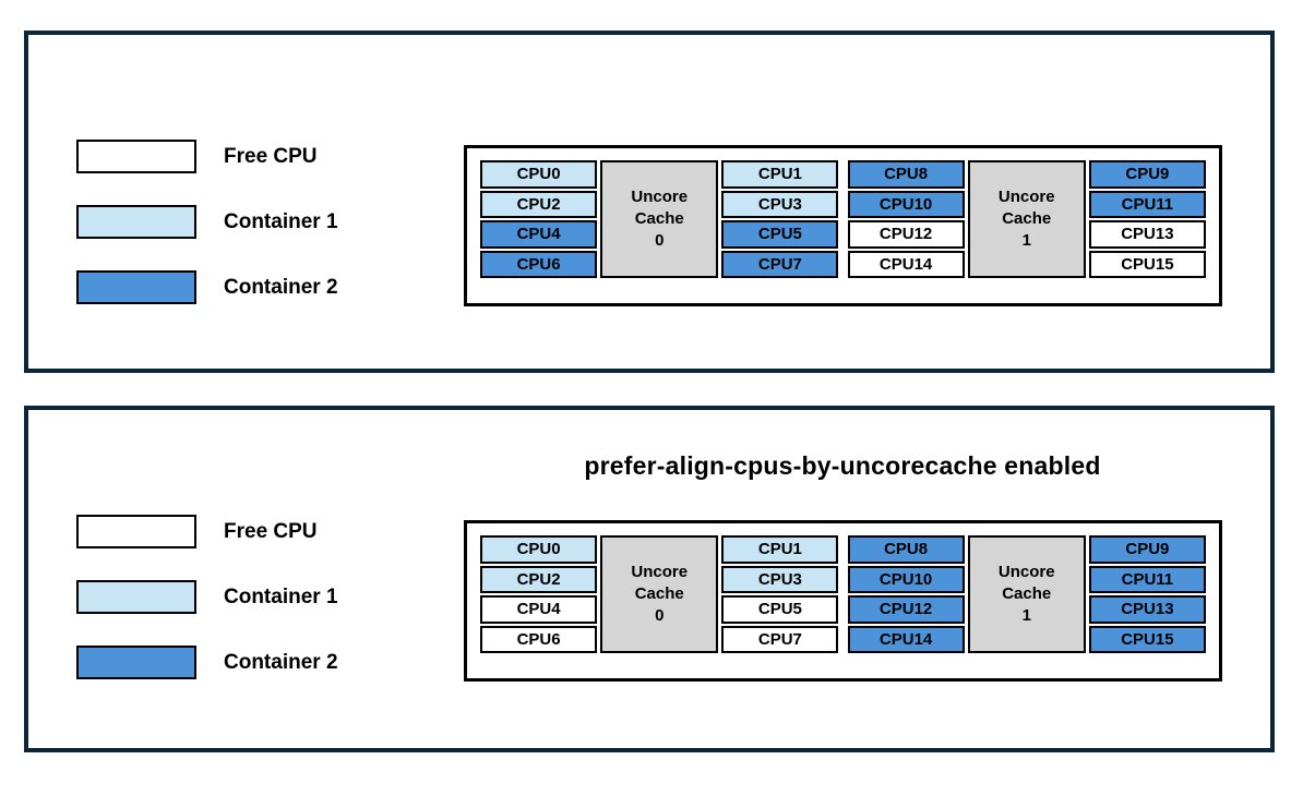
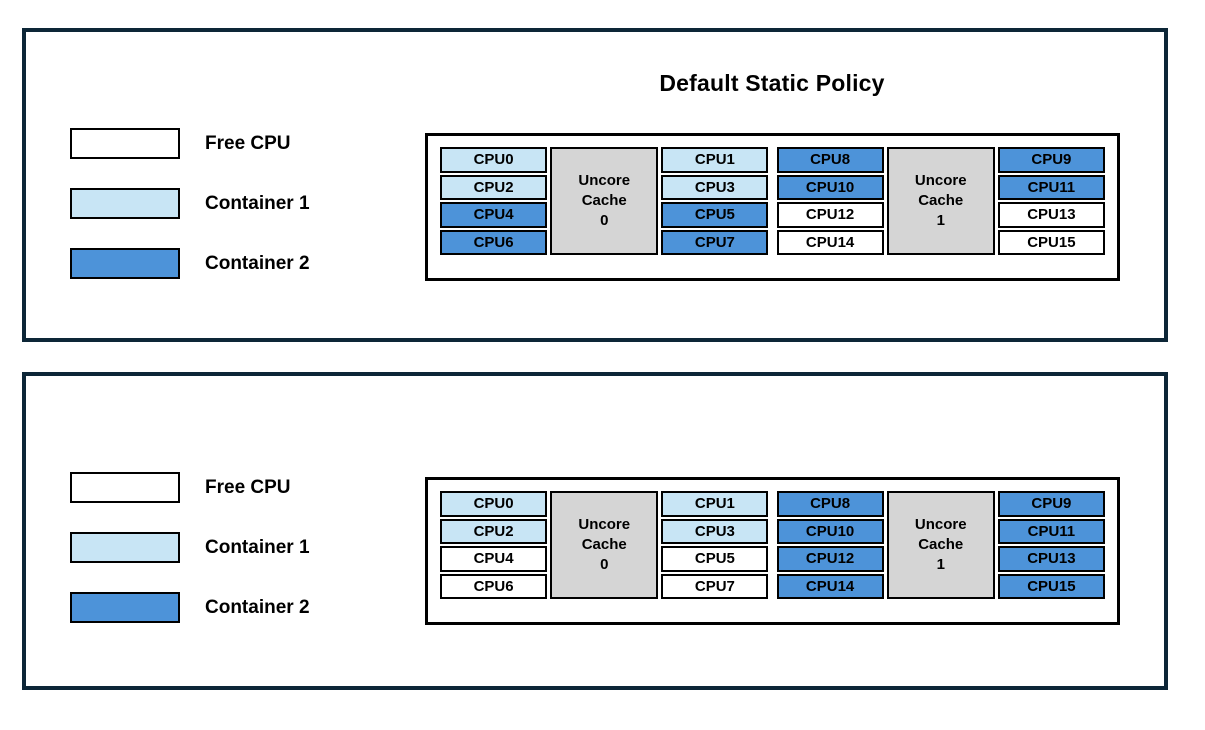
+ Default Static Policy
  Free CPU
  Container 1
  Container 2
  CPU0
  CPU2
  CPU4
  CPU6
  Uncore Cache
  0
  CPU1
  CPU3
  CPU5
  CPU7
  CPU8
  CPU10
  CPU12
  CPU14
  Uncore Cache
  1
  CPU9
  CPU11
  CPU13
  CPU15
- prefer-align-cpus-by-uncorecache enabled
  Free CPU
  Container 1
  Container 2
  CPU0
  CPU2
  CPU4
  CPU6
  Uncore Cache
  0
  CPU1
  CPU3
  CPU5
  CPU7
  CPU8
  CPU10
  CPU12
  CPU14
  Uncore Cache
  1
  CPU9
  CPU11
  CPU13
  CPU15
